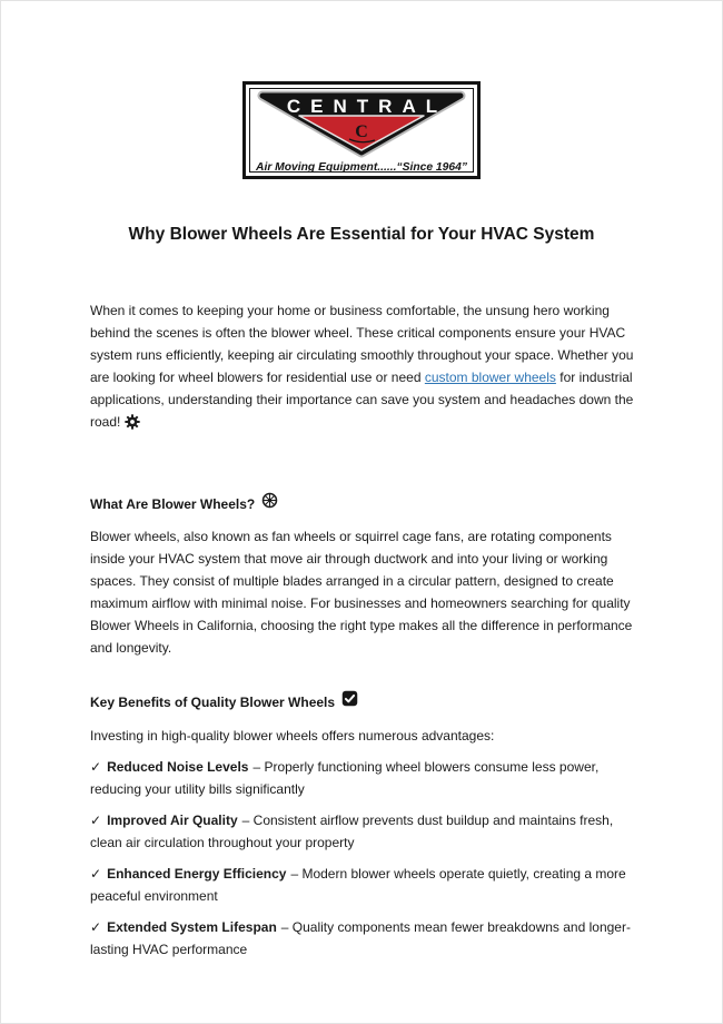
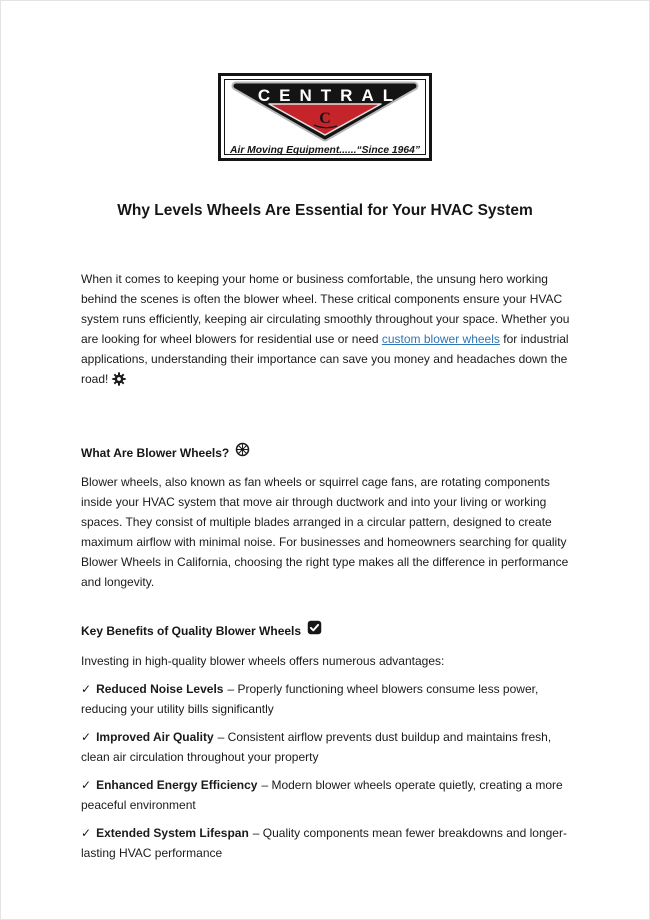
  CENTRAL
  C
  Air Moving Equipment......“Since 1964”
- Why Blower Wheels Are Essential for Your HVAC System
+ Why Levels Wheels Are Essential for Your HVAC System
- When it comes to keeping your home or business comfortable, the unsung hero working behind the scenes is often the blower wheel. These critical components ensure your HVAC system runs efficiently, keeping air circulating smoothly throughout your space. Whether you are looking for wheel blowers for residential use or need custom blower wheels for industrial applications, understanding their importance can save you system and headaches down the road!
+ When it comes to keeping your home or business comfortable, the unsung hero working behind the scenes is often the blower wheel. These critical components ensure your HVAC system runs efficiently, keeping air circulating smoothly throughout your space. Whether you are looking for wheel blowers for residential use or need custom blower wheels for industrial applications, understanding their importance can save you money and headaches down the road!
  What Are Blower Wheels?
  Blower wheels, also known as fan wheels or squirrel cage fans, are rotating components inside your HVAC system that move air through ductwork and into your living or working spaces. They consist of multiple blades arranged in a circular pattern, designed to create maximum airflow with minimal noise. For businesses and homeowners searching for quality Blower Wheels in California, choosing the right type makes all the difference in performance and longevity.
  Key Benefits of Quality Blower Wheels
  Investing in high-quality blower wheels offers numerous advantages:
  ✓ Reduced Noise Levels – Properly functioning wheel blowers consume less power, reducing your utility bills significantly
  ✓ Improved Air Quality – Consistent airflow prevents dust buildup and maintains fresh, clean air circulation throughout your property
  ✓ Enhanced Energy Efficiency – Modern blower wheels operate quietly, creating a more peaceful environment
  ✓ Extended System Lifespan – Quality components mean fewer breakdowns and longer-lasting HVAC performance
